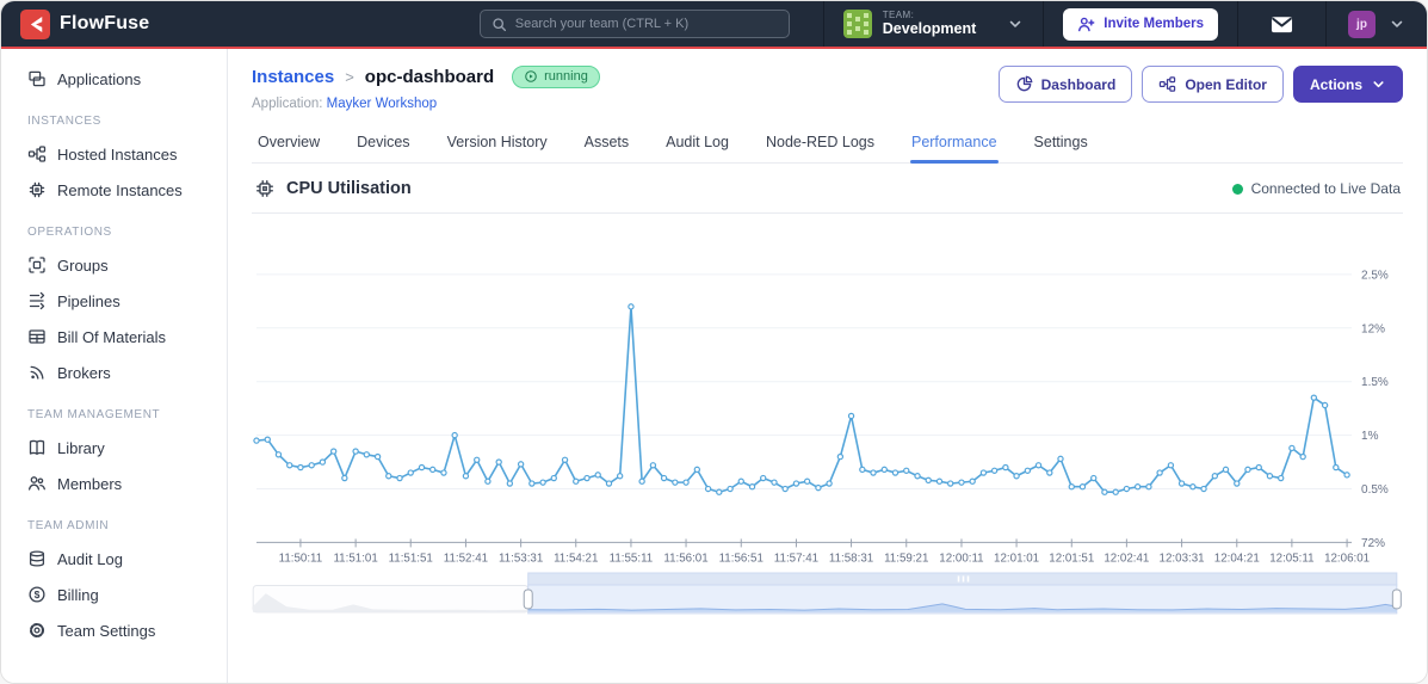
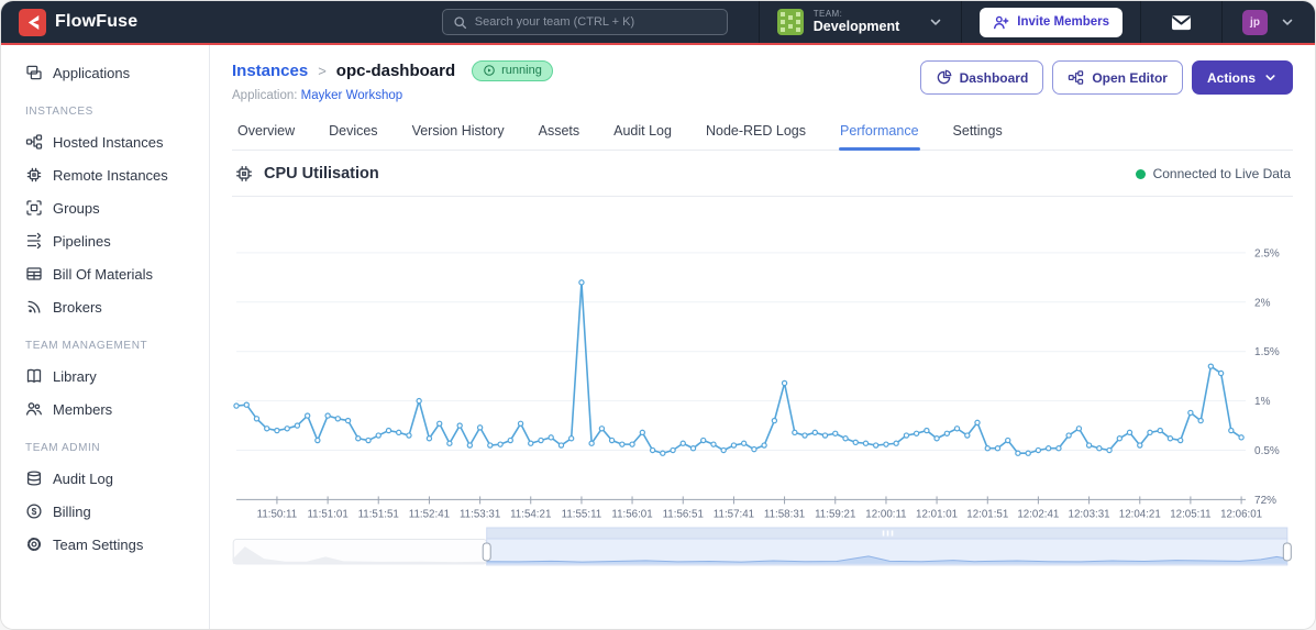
  FlowFuse
  Search your team (CTRL + K)
  TEAM:
  Development
  Invite Members
  jp
  Applications
  INSTANCES
  Hosted Instances
  Remote Instances
- OPERATIONS
  Groups
  Pipelines
  Bill Of Materials
  Brokers
  TEAM MANAGEMENT
  Library
  Members
  TEAM ADMIN
  Audit Log
  $
  Billing
  Team Settings
  Instances
  >
  opc-dashboard
  running
  Application: Mayker Workshop
  Dashboard
  Open Editor
  Actions
  Overview
  Devices
  Version History
  Assets
  Audit Log
  Node-RED Logs
  Performance
  Settings
  CPU Utilisation
  Connected to Live Data
  11:50:11
  11:51:01
  11:51:51
  11:52:41
  11:53:31
  11:54:21
  11:55:11
  11:56:01
  11:56:51
  11:57:41
  11:58:31
  11:59:21
  12:00:11
  12:01:01
  12:01:51
  12:02:41
  12:03:31
  12:04:21
  12:05:11
  12:06:01
  72%
  0.5%
  1%
  1.5%
- 12%
+ 2%
  2.5%
